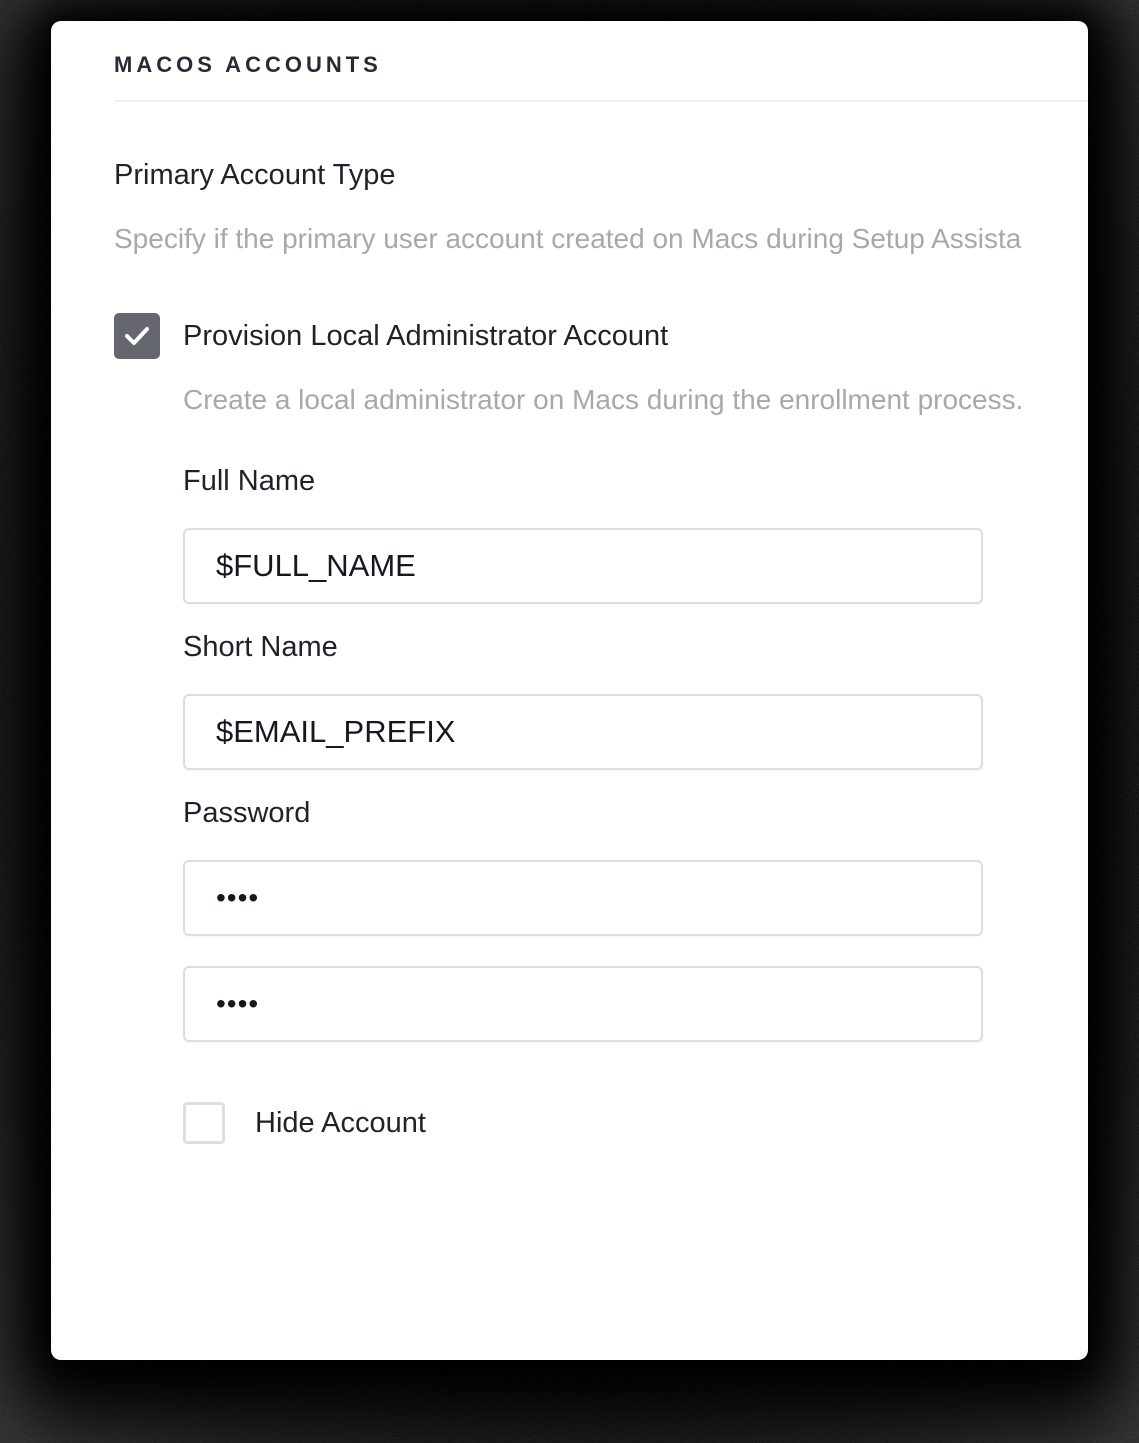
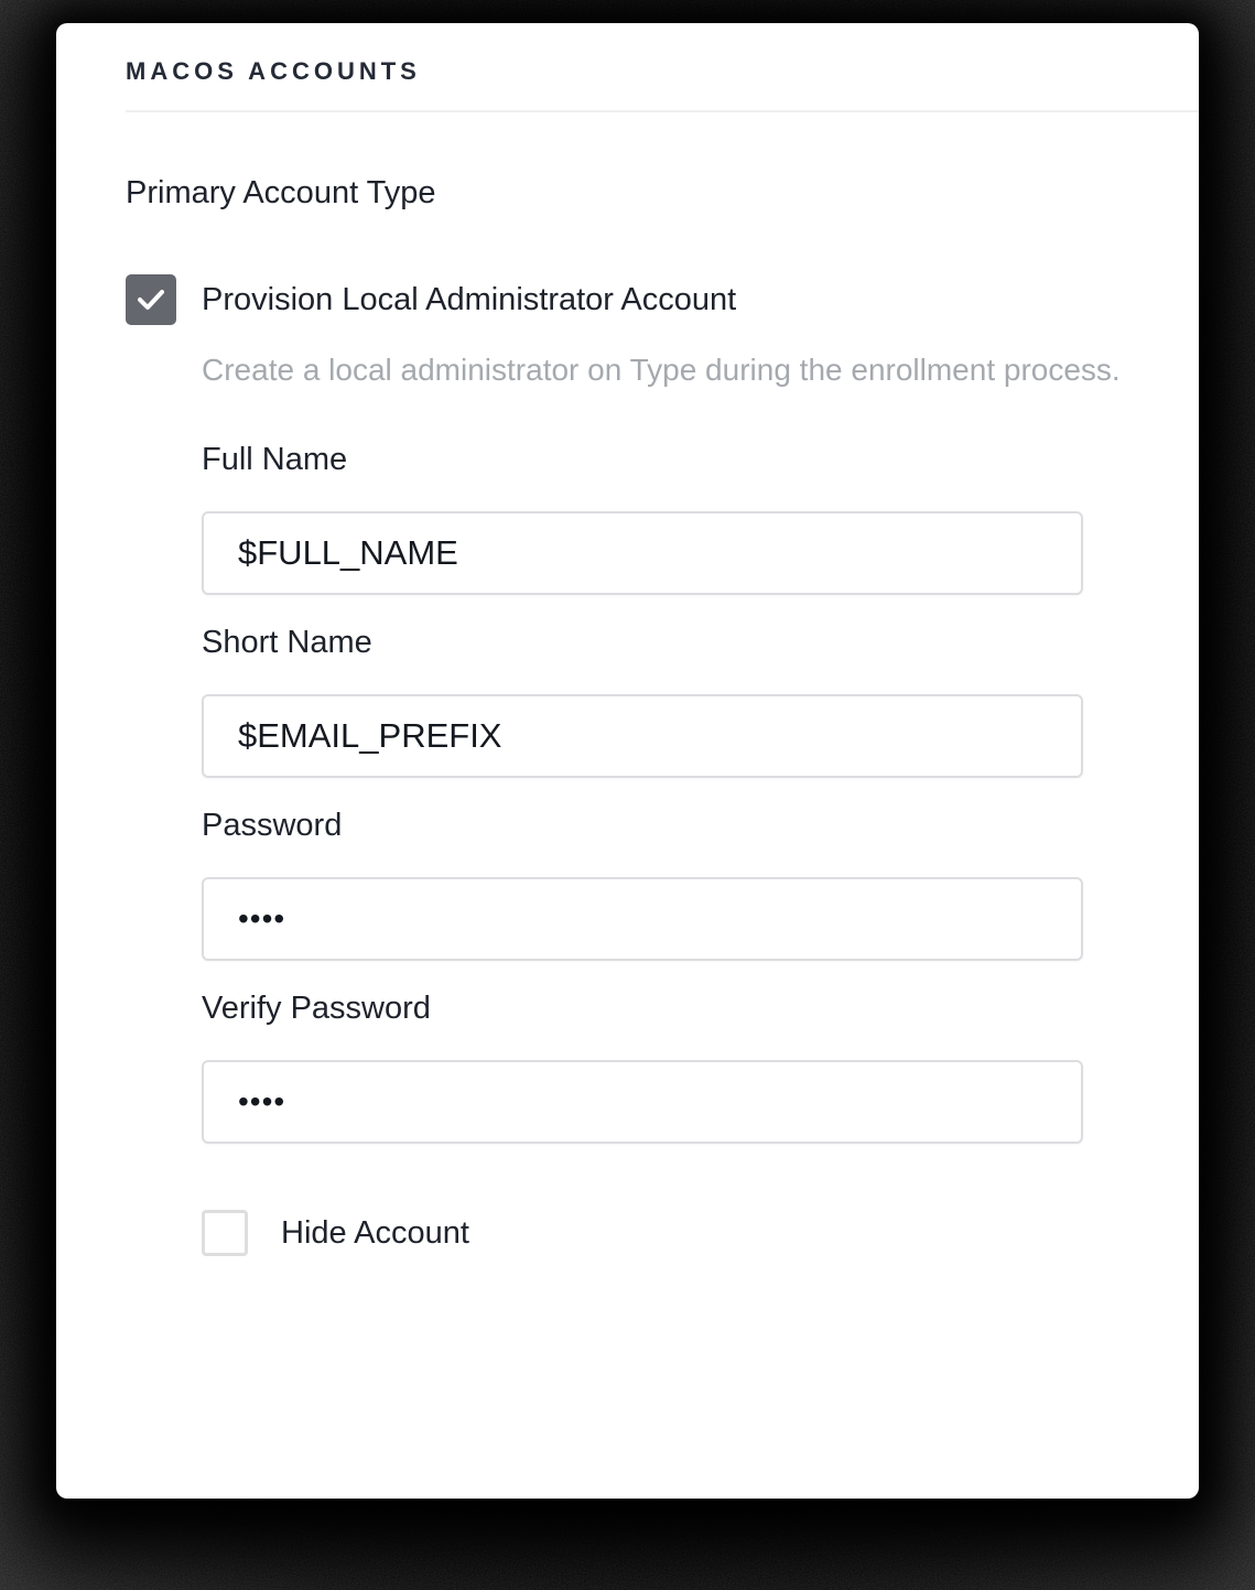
  MACOS ACCOUNTS
  Primary Account Type
- Specify if the primary user account created on Macs during Setup Assista
  Provision Local Administrator Account
- Create a local administrator on Macs during the enrollment process.
+ Create a local administrator on Type during the enrollment process.
  Full Name
  $FULL_NAME
  Short Name
  $EMAIL_PREFIX
  Password
  ••••
+ Verify Password
  ••••
  Hide Account
